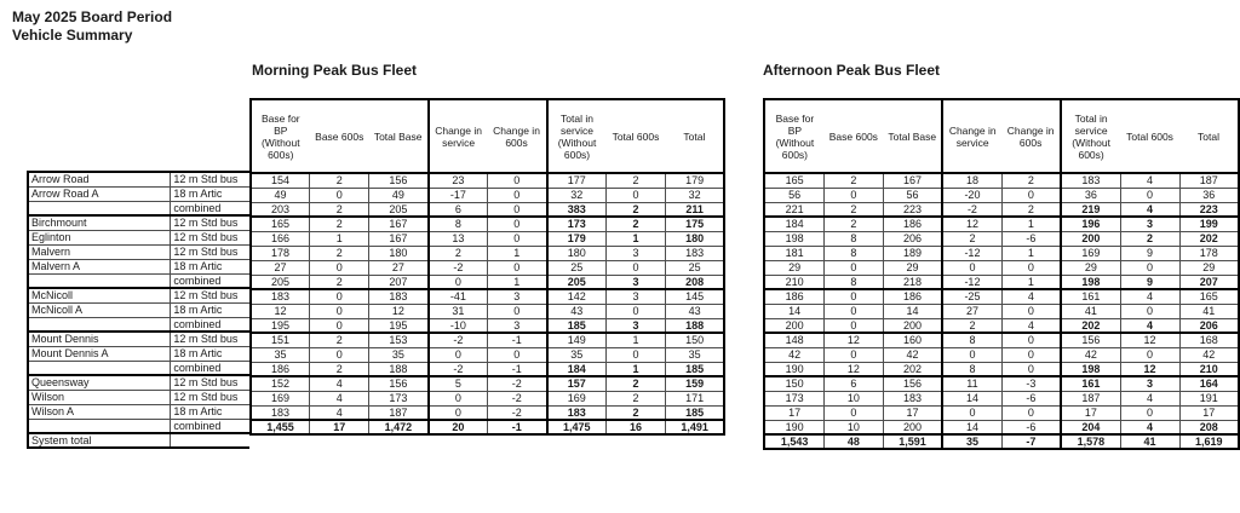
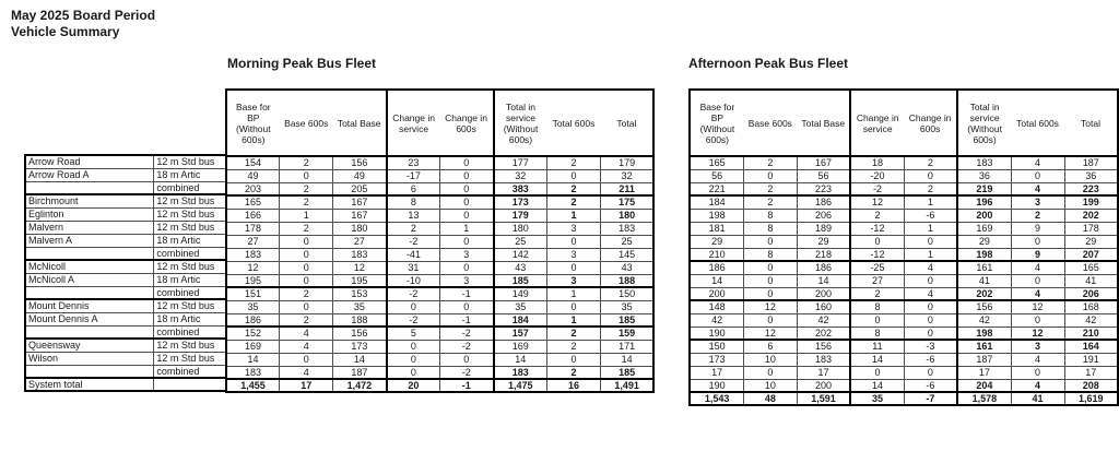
  May 2025 Board Period
  Vehicle Summary
  Morning Peak Bus Fleet
  Afternoon Peak Bus Fleet
  Arrow Road	12 m Std bus
  Arrow Road A	18 m Artic
  	combined
  Birchmount	12 m Std bus
  Eglinton	12 m Std bus
  Malvern	12 m Std bus
  Malvern A	18 m Artic
  	combined
  McNicoll	12 m Std bus
  McNicoll A	18 m Artic
  	combined
  Mount Dennis	12 m Std bus
  Mount Dennis A	18 m Artic
  	combined
  Queensway	12 m Std bus
  Wilson	12 m Std bus
- Wilson A	18 m Artic
  	combined
  System total
  Base for BP (Without 600s)	Base 600s	Total Base	Change in service	Change in 600s	Total in service (Without 600s)	Total 600s	Total
  154	2	156	23	0	177	2	179
  49	0	49	-17	0	32	0	32
  203	2	205	6	0	383	2	211
  165	2	167	8	0	173	2	175
  166	1	167	13	0	179	1	180
  178	2	180	2	1	180	3	183
  27	0	27	-2	0	25	0	25
- 205	2	207	0	1	205	3	208
  183	0	183	-41	3	142	3	145
  12	0	12	31	0	43	0	43
  195	0	195	-10	3	185	3	188
  151	2	153	-2	-1	149	1	150
  35	0	35	0	0	35	0	35
  186	2	188	-2	-1	184	1	185
  152	4	156	5	-2	157	2	159
  169	4	173	0	-2	169	2	171
+ 14	0	14	0	0	14	0	14
  183	4	187	0	-2	183	2	185
  1,455	17	1,472	20	-1	1,475	16	1,491
  Base for BP (Without 600s)	Base 600s	Total Base	Change in service	Change in 600s	Total in service (Without 600s)	Total 600s	Total
  165	2	167	18	2	183	4	187
  56	0	56	-20	0	36	0	36
  221	2	223	-2	2	219	4	223
  184	2	186	12	1	196	3	199
  198	8	206	2	-6	200	2	202
  181	8	189	-12	1	169	9	178
  29	0	29	0	0	29	0	29
  210	8	218	-12	1	198	9	207
  186	0	186	-25	4	161	4	165
  14	0	14	27	0	41	0	41
  200	0	200	2	4	202	4	206
  148	12	160	8	0	156	12	168
  42	0	42	0	0	42	0	42
  190	12	202	8	0	198	12	210
  150	6	156	11	-3	161	3	164
  173	10	183	14	-6	187	4	191
  17	0	17	0	0	17	0	17
  190	10	200	14	-6	204	4	208
  1,543	48	1,591	35	-7	1,578	41	1,619
